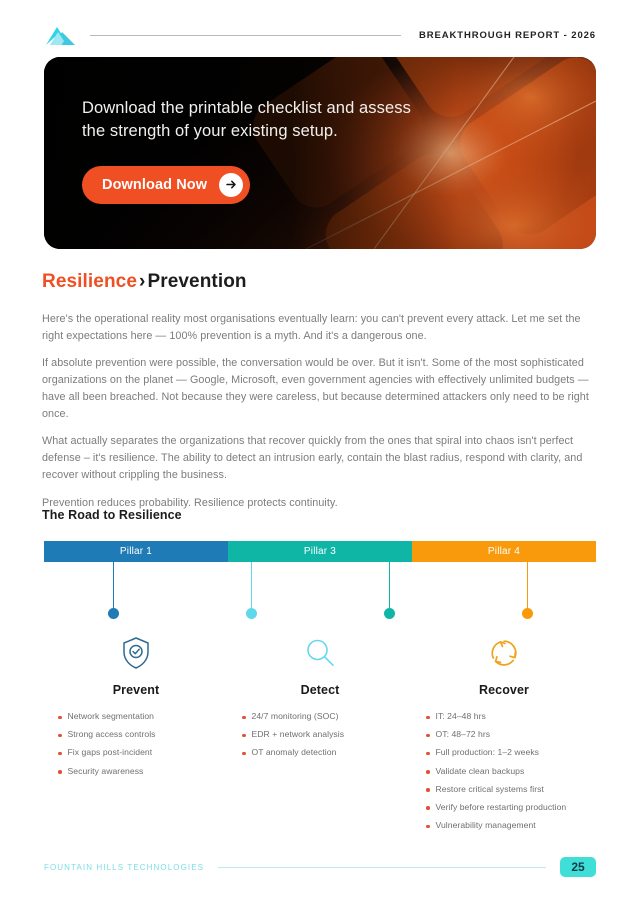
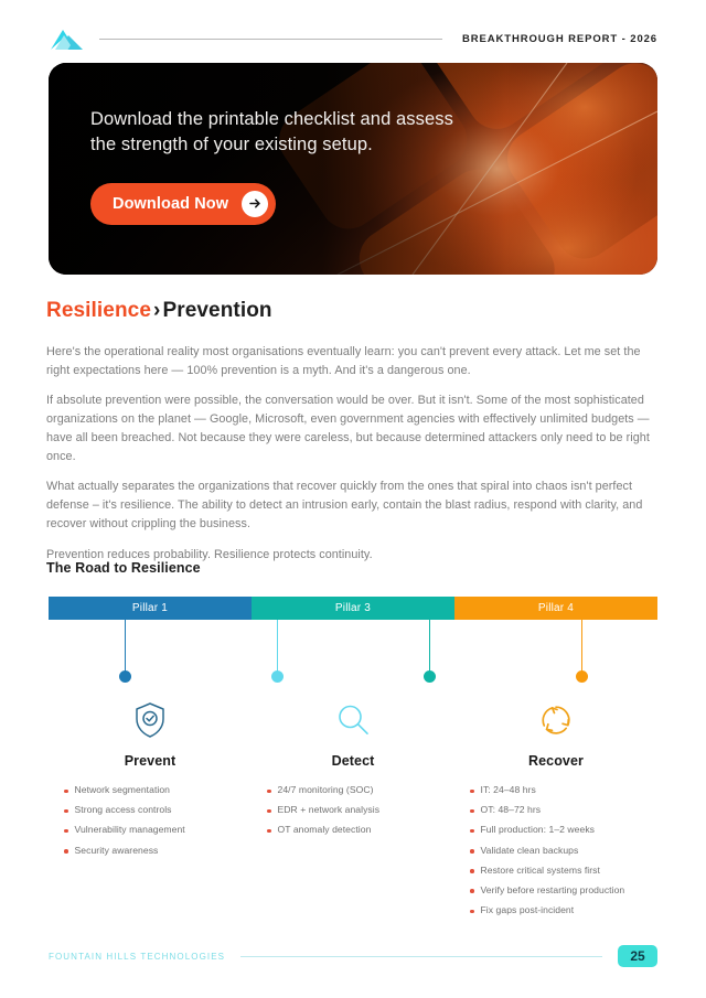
  BREAKTHROUGH REPORT - 2026
  Download the printable checklist and assess the strength of your existing setup.
  Download Now
  Resilience›Prevention
  Here's the operational reality most organisations eventually learn: you can't prevent every attack. Let me set the right expectations here — 100% prevention is a myth. And it's a dangerous one.
  If absolute prevention were possible, the conversation would be over. But it isn't. Some of the most sophisticated organizations on the planet — Google, Microsoft, even government agencies with effectively unlimited budgets — have all been breached. Not because they were careless, but because determined attackers only need to be right once.
  What actually separates the organizations that recover quickly from the ones that spiral into chaos isn't perfect defense – it's resilience. The ability to detect an intrusion early, contain the blast radius, respond with clarity, and recover without crippling the business.
  Prevention reduces probability. Resilience protects continuity.
  The Road to Resilience
  Pillar 1
  Pillar 3
  Pillar 4
  Prevent
  Network segmentation
  Strong access controls
- Fix gaps post-incident
+ Vulnerability management
  Security awareness
  Detect
  24/7 monitoring (SOC)
  EDR + network analysis
  OT anomaly detection
  Recover
  IT: 24–48 hrs
  OT: 48–72 hrs
  Full production: 1–2 weeks
  Validate clean backups
  Restore critical systems first
  Verify before restarting production
- Vulnerability management
+ Fix gaps post-incident
  FOUNTAIN HILLS TECHNOLOGIES
  25
